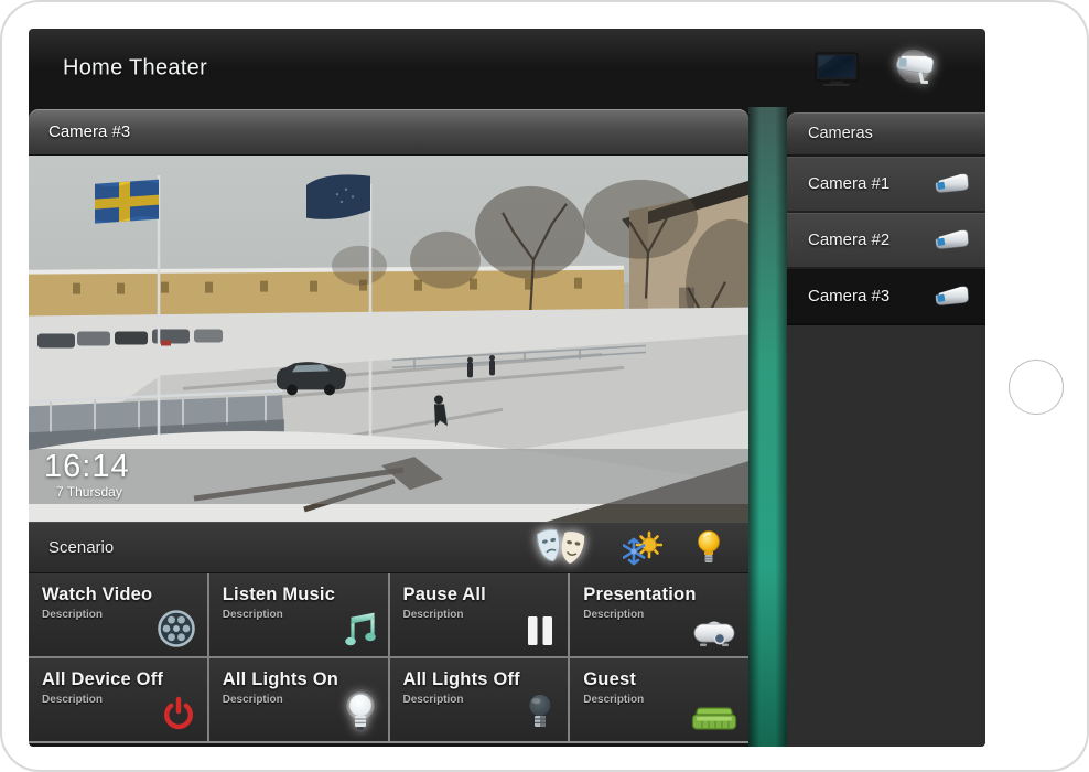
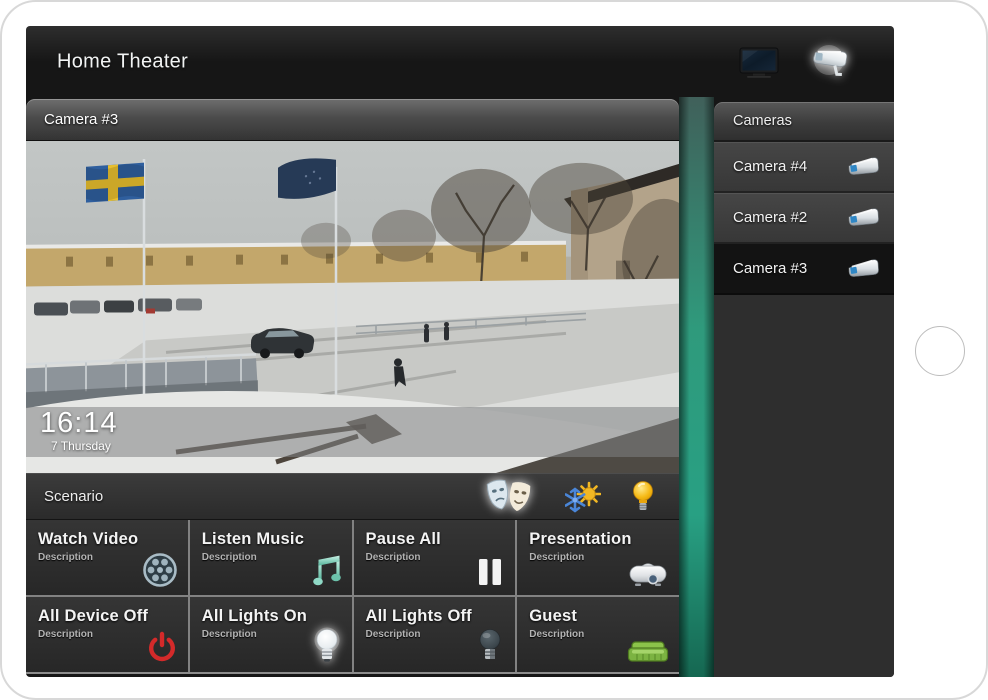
  Camera #3
  16:14
  7 Thursday
  Scenario
  Watch Video
  Description
  Listen Music
  Description
  Pause All
  Description
  Presentation
  Description
  All Device Off
  Description
  All Lights On
  Description
  All Lights Off
  Description
  Guest
  Description
  Cameras
- Camera #1
+ Camera #4
  Camera #2
  Camera #3
